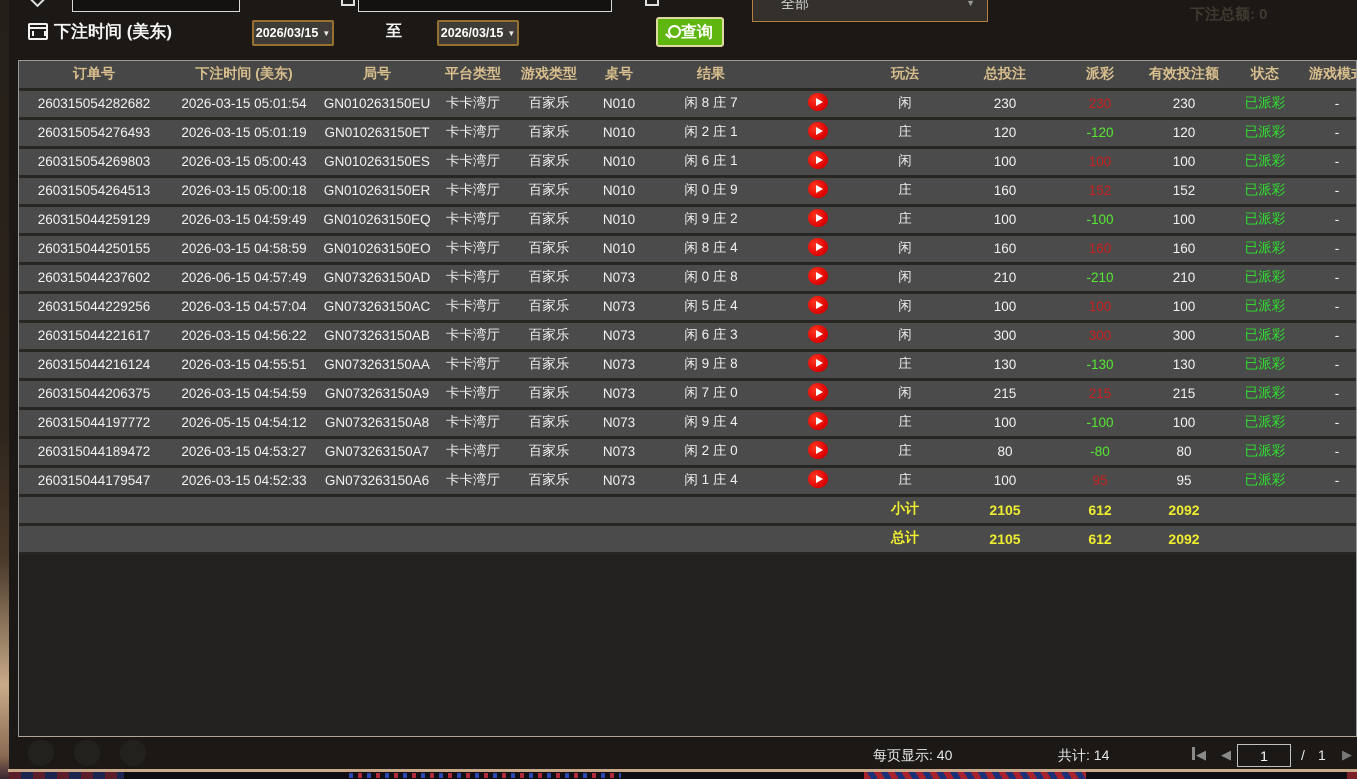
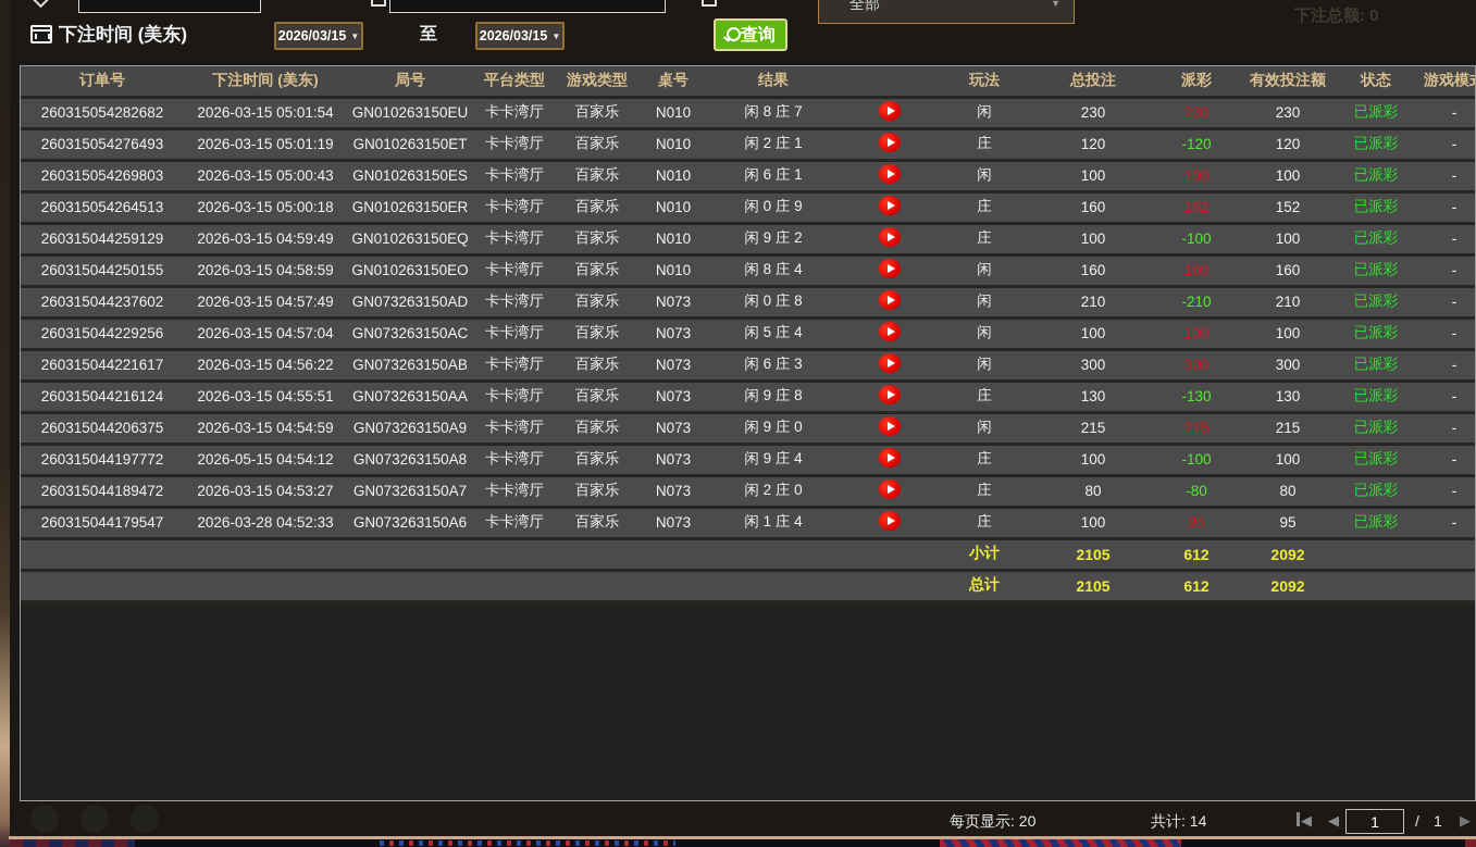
  全部
  ▼
  下注总额: 0
  下注时间 (美东)
  2026/03/15
  ▼
  至
  2026/03/15
  ▼
  查询
  订单号	下注时间 (美东)	局号	平台类型	游戏类型	桌号	结果		玩法	总投注	派彩	有效投注额	状态	游戏模
  260315054282682	2026-03-15 05:01:54	GN010263150EU	卡卡湾厅	百家乐	N010	闲 8 庄 7		闲	230	230	230	已派彩	-
  260315054276493	2026-03-15 05:01:19	GN010263150ET	卡卡湾厅	百家乐	N010	闲 2 庄 1		庄	120	-120	120	已派彩	-
  260315054269803	2026-03-15 05:00:43	GN010263150ES	卡卡湾厅	百家乐	N010	闲 6 庄 1		闲	100	100	100	已派彩	-
  260315054264513	2026-03-15 05:00:18	GN010263150ER	卡卡湾厅	百家乐	N010	闲 0 庄 9		庄	160	152	152	已派彩	-
  260315044259129	2026-03-15 04:59:49	GN010263150EQ	卡卡湾厅	百家乐	N010	闲 9 庄 2		庄	100	-100	100	已派彩	-
  260315044250155	2026-03-15 04:58:59	GN010263150EO	卡卡湾厅	百家乐	N010	闲 8 庄 4		闲	160	160	160	已派彩	-
- 260315044237602	2026-06-15 04:57:49	GN073263150AD	卡卡湾厅	百家乐	N073	闲 0 庄 8		闲	210	-210	210	已派彩	-
+ 260315044237602	2026-03-15 04:57:49	GN073263150AD	卡卡湾厅	百家乐	N073	闲 0 庄 8		闲	210	-210	210	已派彩	-
  260315044229256	2026-03-15 04:57:04	GN073263150AC	卡卡湾厅	百家乐	N073	闲 5 庄 4		闲	100	100	100	已派彩	-
  260315044221617	2026-03-15 04:56:22	GN073263150AB	卡卡湾厅	百家乐	N073	闲 6 庄 3		闲	300	300	300	已派彩	-
  260315044216124	2026-03-15 04:55:51	GN073263150AA	卡卡湾厅	百家乐	N073	闲 9 庄 8		庄	130	-130	130	已派彩	-
- 260315044206375	2026-03-15 04:54:59	GN073263150A9	卡卡湾厅	百家乐	N073	闲 7 庄 0		闲	215	215	215	已派彩	-
+ 260315044206375	2026-03-15 04:54:59	GN073263150A9	卡卡湾厅	百家乐	N073	闲 9 庄 0		闲	215	215	215	已派彩	-
  260315044197772	2026-05-15 04:54:12	GN073263150A8	卡卡湾厅	百家乐	N073	闲 9 庄 4		庄	100	-100	100	已派彩	-
  260315044189472	2026-03-15 04:53:27	GN073263150A7	卡卡湾厅	百家乐	N073	闲 2 庄 0		庄	80	-80	80	已派彩	-
- 260315044179547	2026-03-15 04:52:33	GN073263150A6	卡卡湾厅	百家乐	N073	闲 1 庄 4		庄	100	95	95	已派彩	-
+ 260315044179547	2026-03-28 04:52:33	GN073263150A6	卡卡湾厅	百家乐	N073	闲 1 庄 4		庄	100	95	95	已派彩	-
  	小计	2105	612	2092
  	总计	2105	612	2092
- 每页显示: 40
+ 每页显示: 20
  共计: 14
  ◀
  ◀
  1
  /
  1
  ▶
